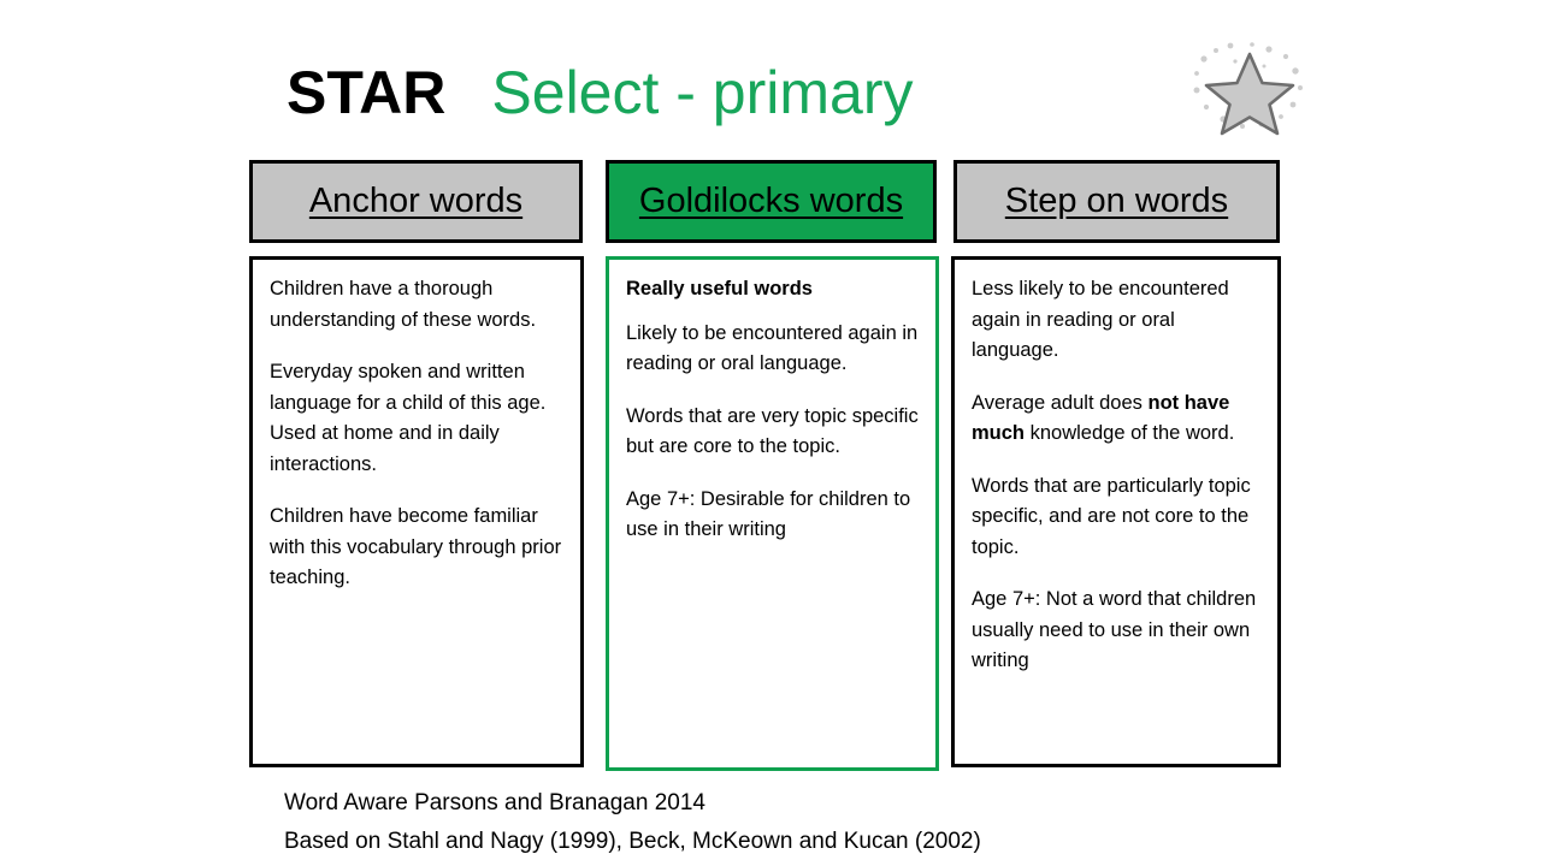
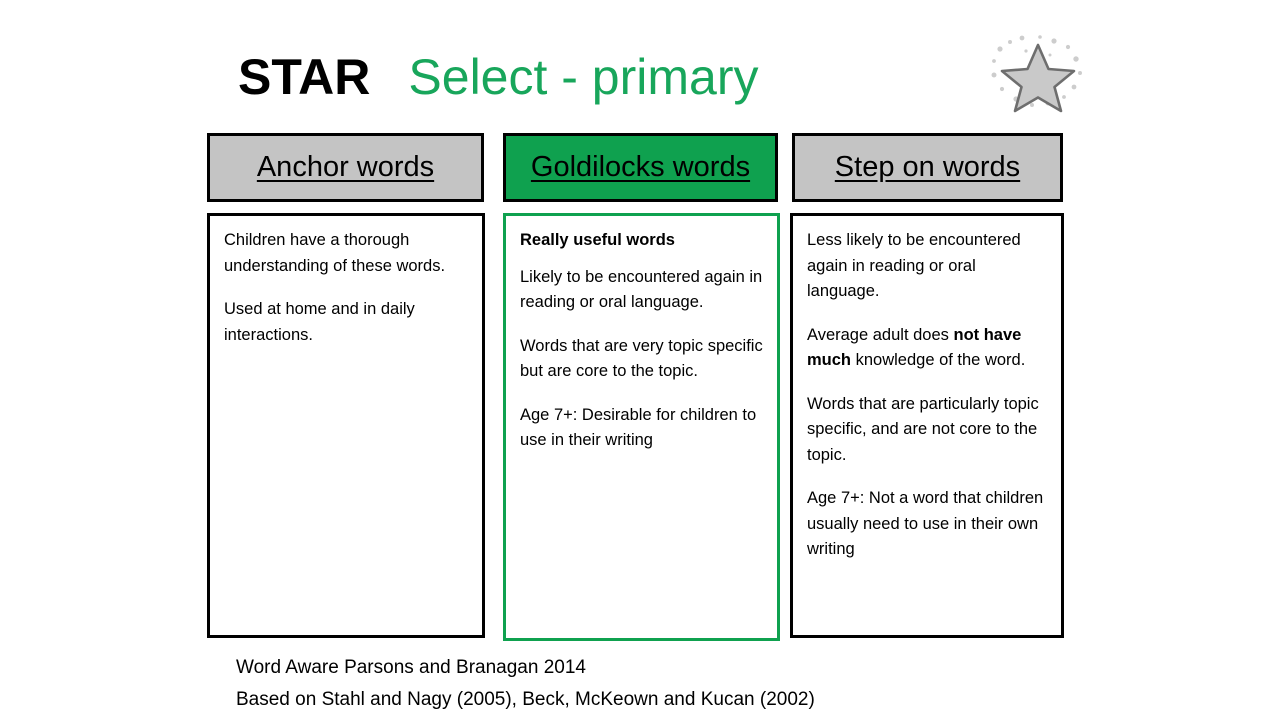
  STAR
  Select - primary
  Anchor words
  Goldilocks words
  Step on words
  Children have a thorough understanding of these words.
- Everyday spoken and written language for a child of this age.
  Used at home and in daily interactions.
- Children have become familiar with this vocabulary through prior teaching.
  Really useful words
  Likely to be encountered again in reading or oral language.
  Words that are very topic specific but are core to the topic.
  Age 7+: Desirable for children to use in their writing
  Less likely to be encountered again in reading or oral language.
  Average adult does not have much knowledge of the word.
  Words that are particularly topic specific, and are not core to the topic.
  Age 7+: Not a word that children usually need to use in their own writing
  Word Aware Parsons and Branagan 2014
- Based on Stahl and Nagy (1999), Beck, McKeown and Kucan (2002)
+ Based on Stahl and Nagy (2005), Beck, McKeown and Kucan (2002)
